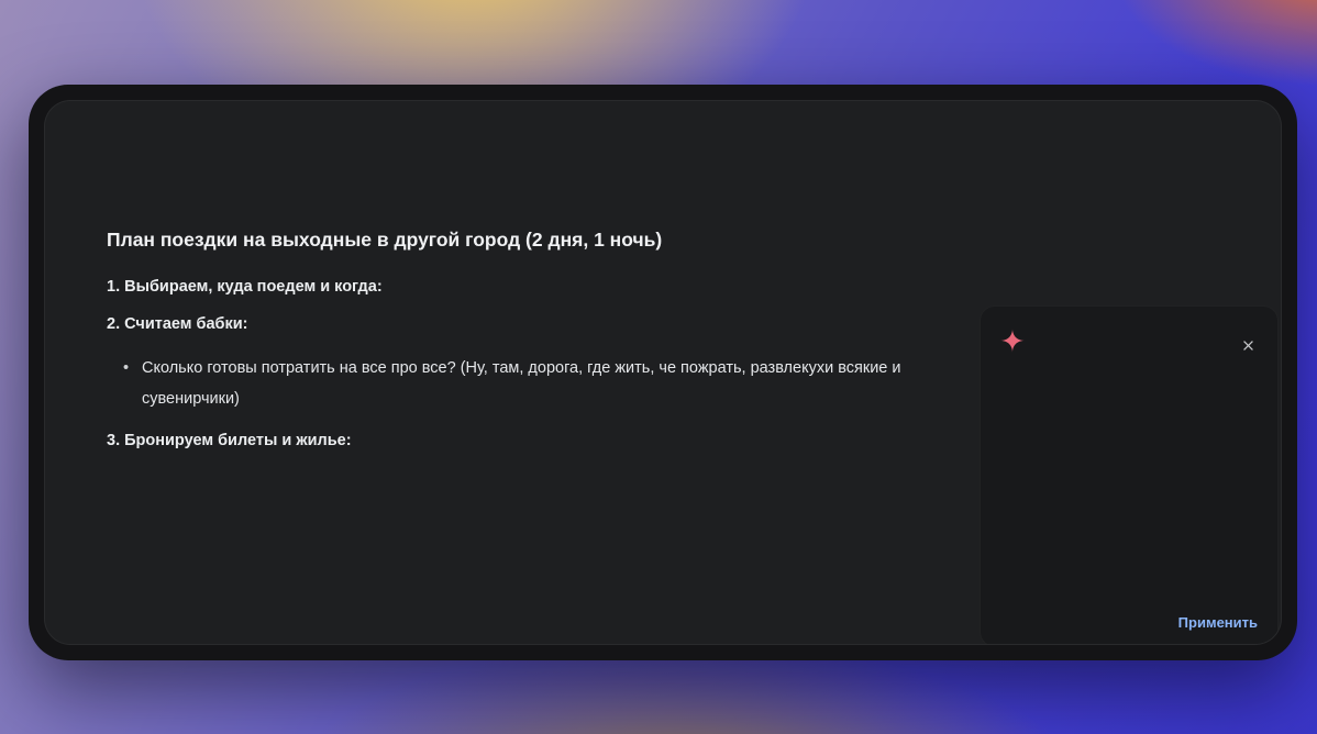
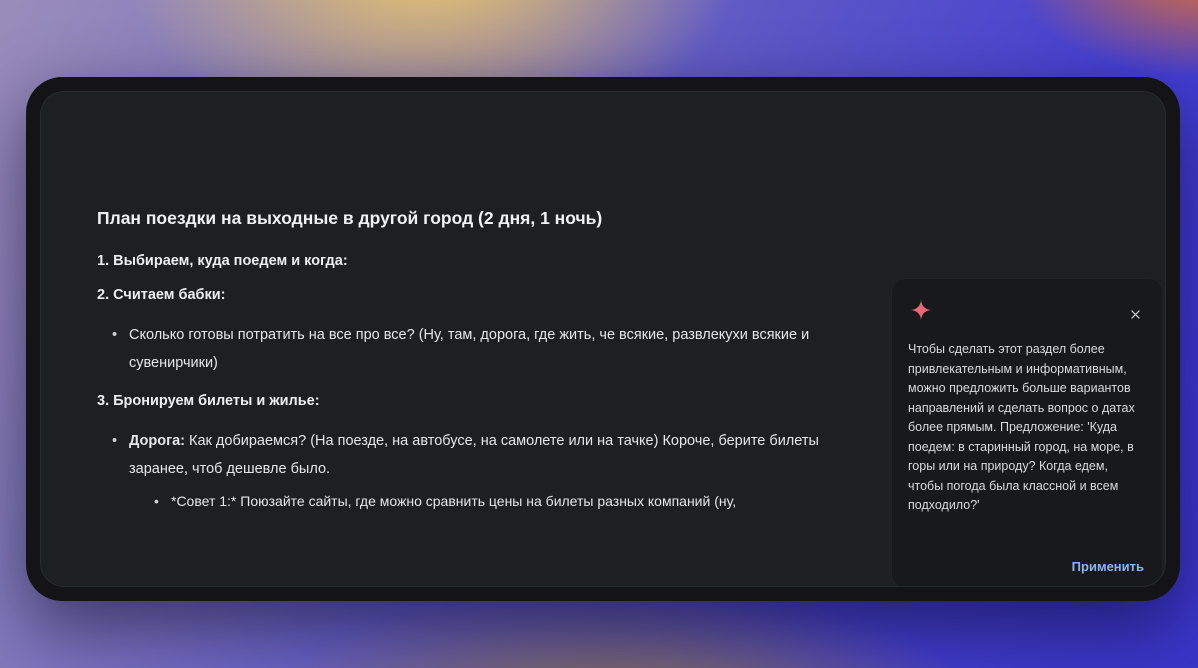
  План поездки на выходные в другой город (2 дня, 1 ночь)
  1. Выбираем, куда поедем и когда:
  2. Считаем бабки:
- Сколько готовы потратить на все про все? (Ну, там, дорога, где жить, че пожрать, развлекухи всякие и сувенирчики)
+ Сколько готовы потратить на все про все? (Ну, там, дорога, где жить, че всякие, развлекухи всякие и сувенирчики)
  3. Бронируем билеты и жилье:
+ Дорога: Как добираемся? (На поезде, на автобусе, на самолете или на тачке) Короче, берите билеты заранее, чтоб дешевле было.
+ *Совет 1:* Поюзайте сайты, где можно сравнить цены на билеты разных компаний (ну,
+ Чтобы сделать этот раздел более привлекательным и информативным, можно предложить больше вариантов направлений и сделать вопрос о датах более прямым. Предложение: 'Куда поедем: в старинный город, на море, в горы или на природу? Когда едем, чтобы погода была классной и всем подходило?'
  Применить
